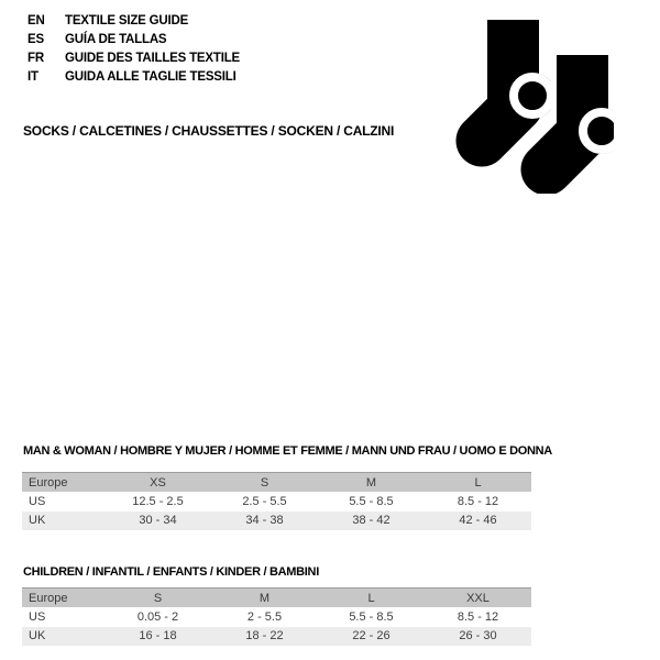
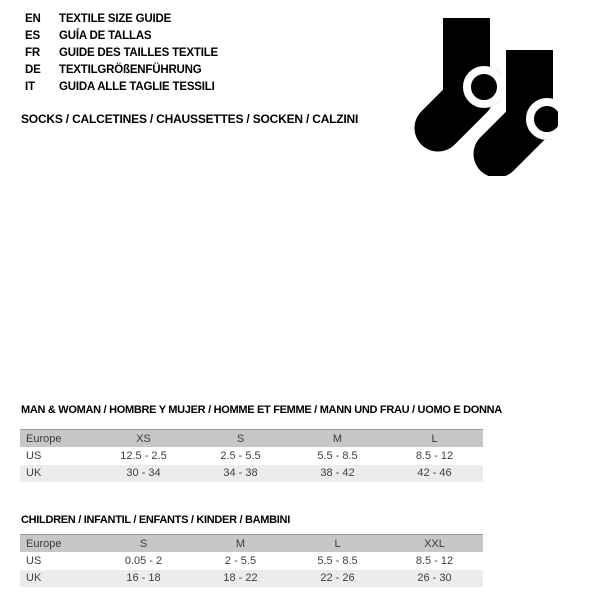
  EN
  TEXTILE SIZE GUIDE
  ES
  GUÍA DE TALLAS
  FR
  GUIDE DES TAILLES TEXTILE
+ DE
+ TEXTILGRÖßENFÜHRUNG
  IT
  GUIDA ALLE TAGLIE TESSILI
  SOCKS / CALCETINES / CHAUSSETTES / SOCKEN / CALZINI
  MAN & WOMAN / HOMBRE Y MUJER / HOMME ET FEMME / MANN UND FRAU / UOMO E DONNA
  Europe
  XS
  S
  M
  L
  US
  12.5 - 2.5
  2.5 - 5.5
  5.5 - 8.5
  8.5 - 12
  UK
  30 - 34
  34 - 38
  38 - 42
  42 - 46
  CHILDREN / INFANTIL / ENFANTS / KINDER / BAMBINI
  Europe
  S
  M
  L
  XXL
  US
  0.05 - 2
  2 - 5.5
  5.5 - 8.5
  8.5 - 12
  UK
  16 - 18
  18 - 22
  22 - 26
  26 - 30
